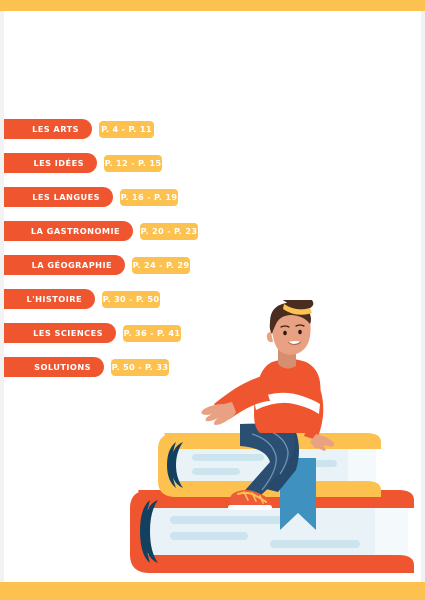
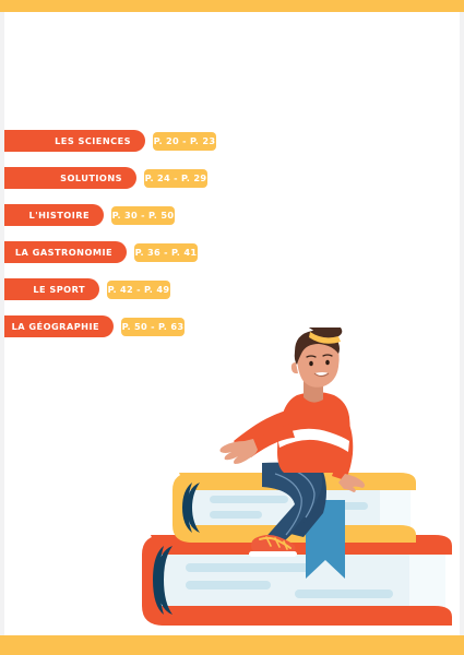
- LES ARTS
- P. 4 - P. 11
- LES IDÉES
- P. 12 - P. 15
- LES LANGUES
- P. 16 - P. 19
- LA GASTRONOMIE
+ LES SCIENCES
  P. 20 - P. 23
- LA GÉOGRAPHIE
+ SOLUTIONS
  P. 24 - P. 29
  L'HISTOIRE
  P. 30 - P. 50
- LES SCIENCES
+ LA GASTRONOMIE
  P. 36 - P. 41
+ LE SPORT
+ P. 42 - P. 49
- SOLUTIONS
+ LA GÉOGRAPHIE
- P. 50 - P. 33
+ P. 50 - P. 63
